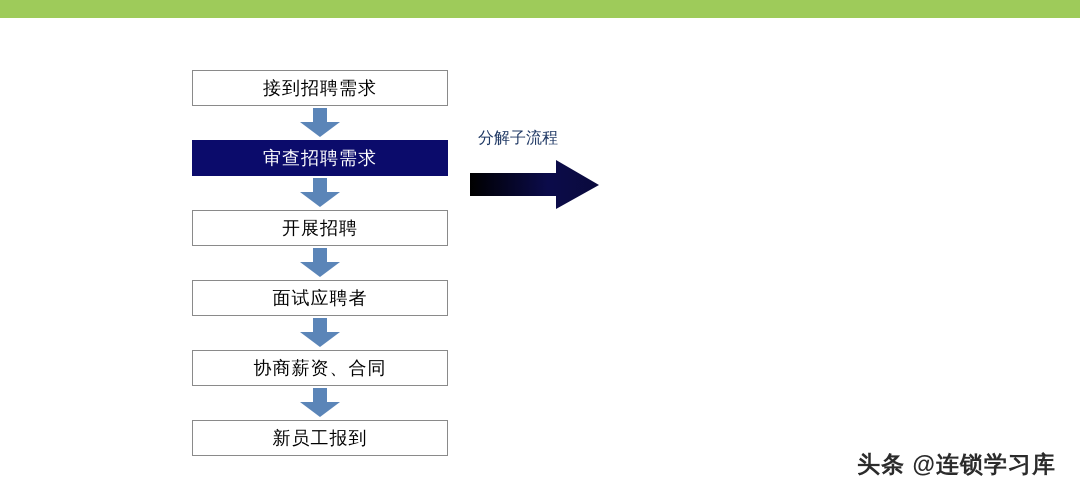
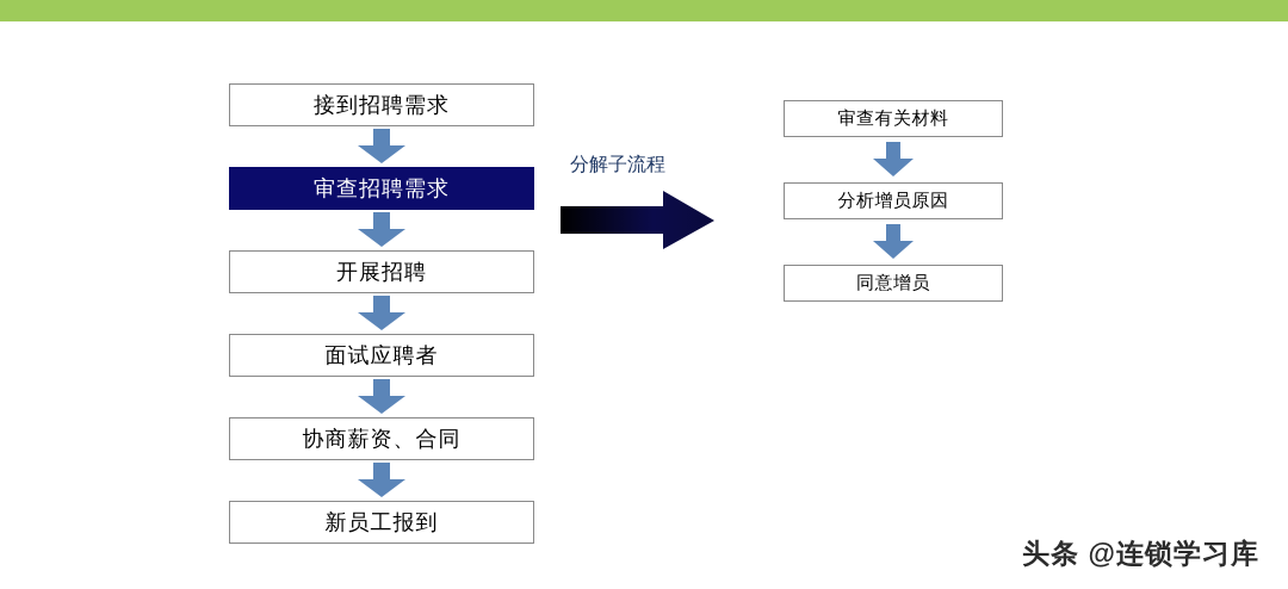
  接到招聘需求
  审查招聘需求
  开展招聘
  面试应聘者
  协商薪资、合同
  新员工报到
  分解子流程
+ 审查有关材料
+ 分析增员原因
+ 同意增员
  头条 @连锁学习库
